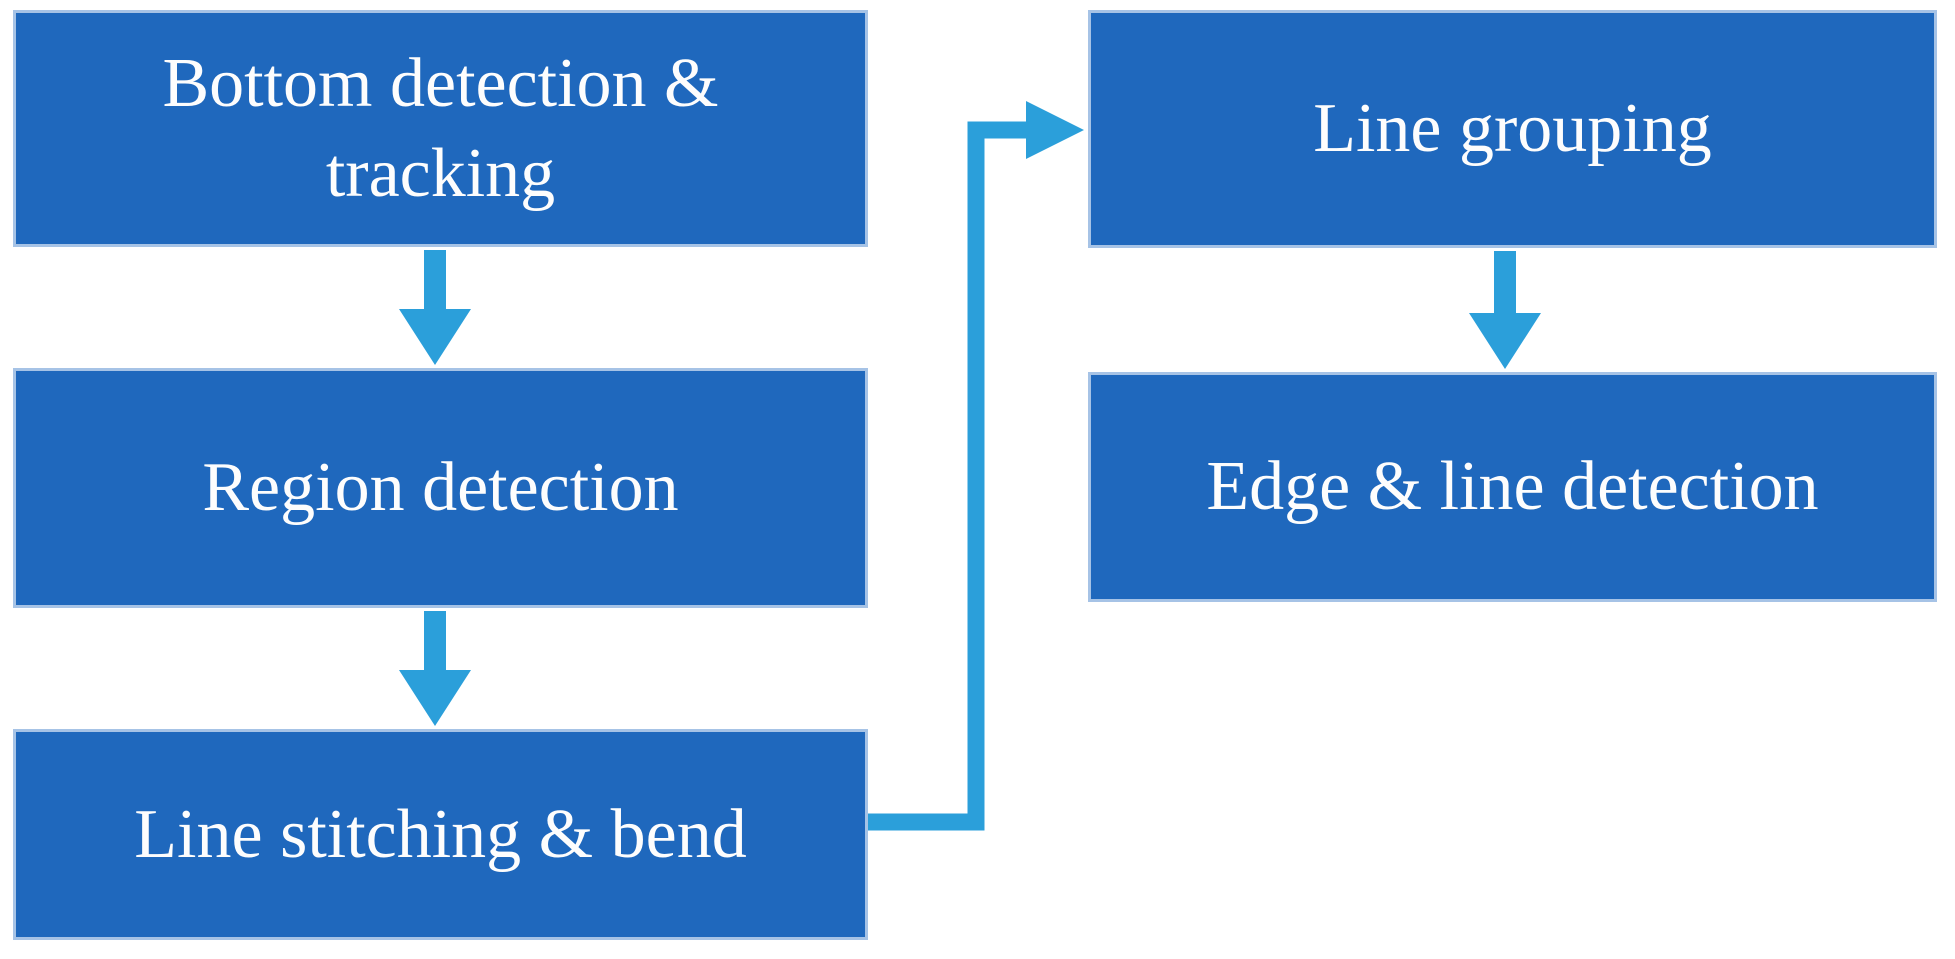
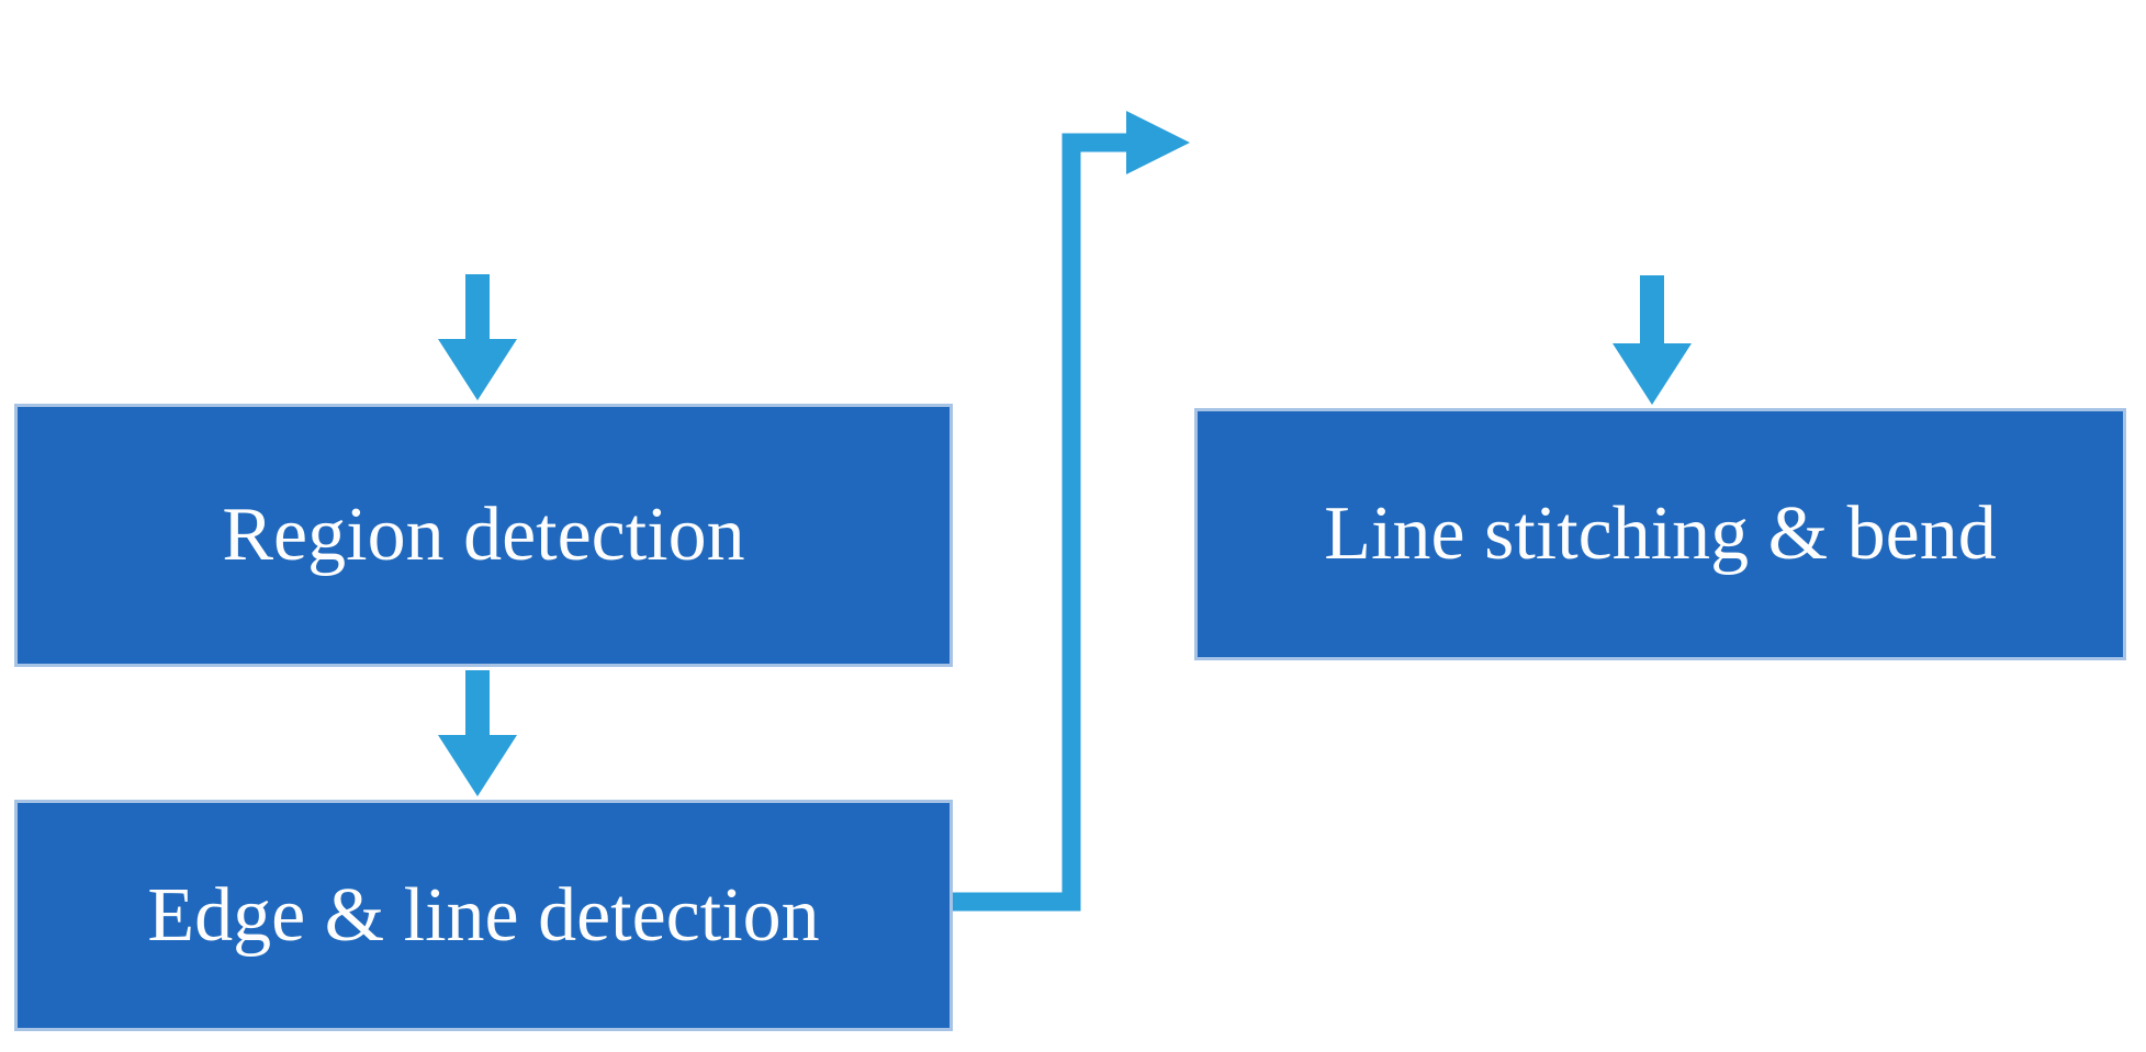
- Bottom detection &
- tracking
  Region detection
- Line stitching & bend
+ Edge & line detection
- Line grouping
- Edge & line detection
+ Line stitching & bend
